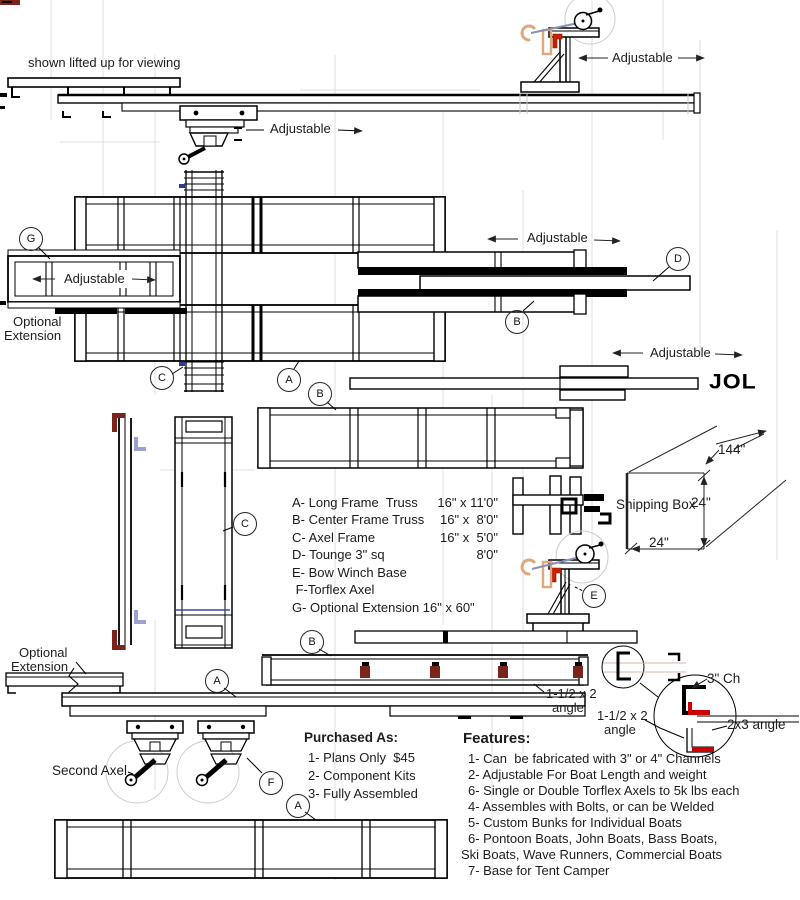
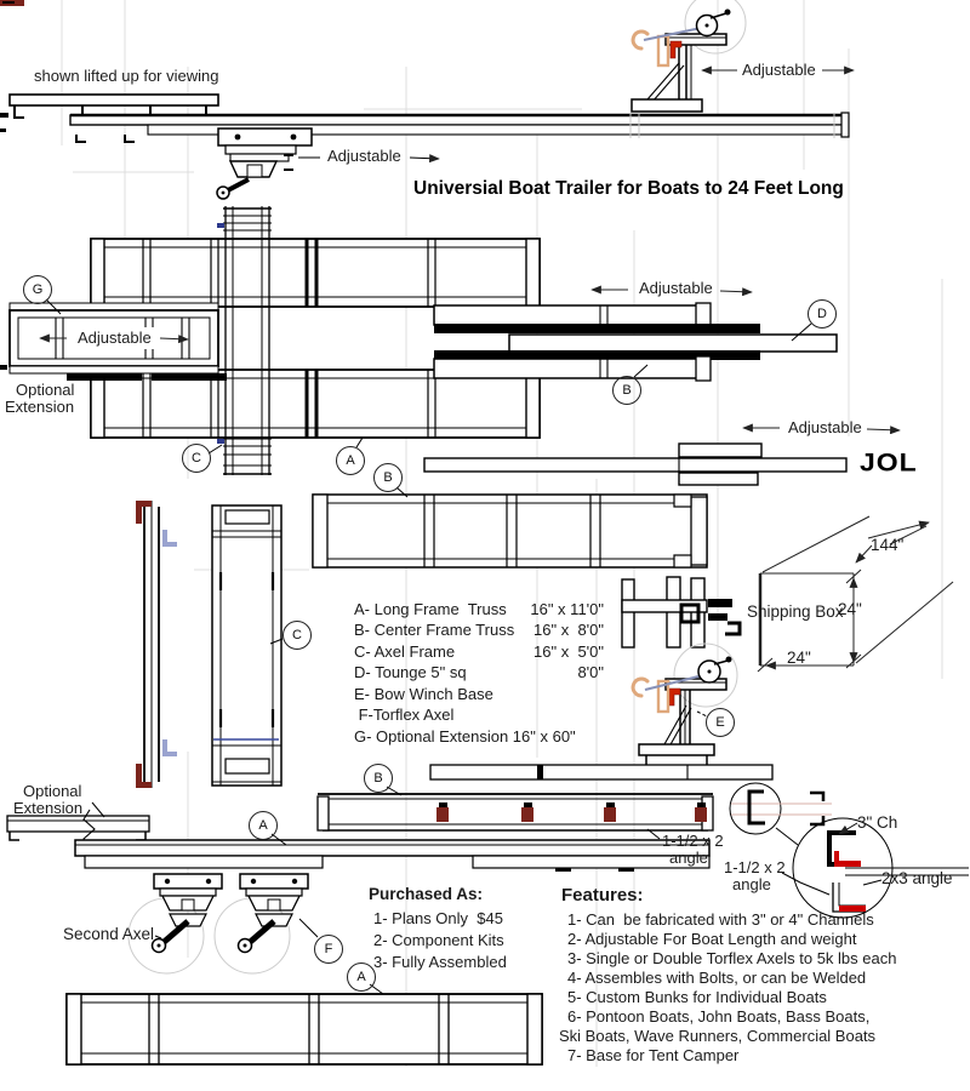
  shown lifted up for viewing
  Adjustable
  Adjustable
  Adjustable
  Adjustable
  Adjustable
+ Universial Boat Trailer for Boats to 24 Feet Long
  Optional
  Extension
  Optional
  Extension
  JOL
  A- Long Frame Truss
  16" x 11'0"
  B- Center Frame Truss
  16" x 8'0"
  C- Axel Frame
  16" x 5'0"
- D- Tounge 3" sq
+ D- Tounge 5" sq
  8'0"
  E- Bow Winch Base
  F-Torflex Axel
  G- Optional Extension 16" x 60"
  Shipping Box
  144"
  24"
  24"
  1-1/2 x 2
  angle
  3" Ch
  1-1/2 x 2
  angle
  2x3 angle
  Second Axel
  Purchased As:
  1- Plans Only $45
  2- Component Kits
  3- Fully Assembled
  Features:
  1- Can be fabricated with 3" or 4" Channels
  2- Adjustable For Boat Length and weight
- 6- Single or Double Torflex Axels to 5k lbs each
+ 3- Single or Double Torflex Axels to 5k lbs each
  4- Assembles with Bolts, or can be Welded
  5- Custom Bunks for Individual Boats
  6- Pontoon Boats, John Boats, Bass Boats,
  Ski Boats, Wave Runners, Commercial Boats
  7- Base for Tent Camper
  G
  D
  B
  C
  A
  B
  C
  E
  B
  A
  F
  A
